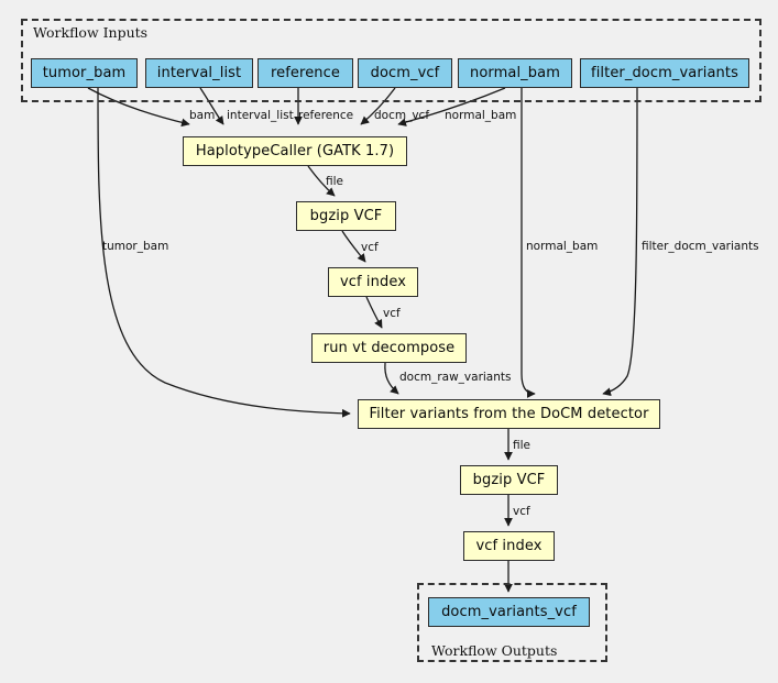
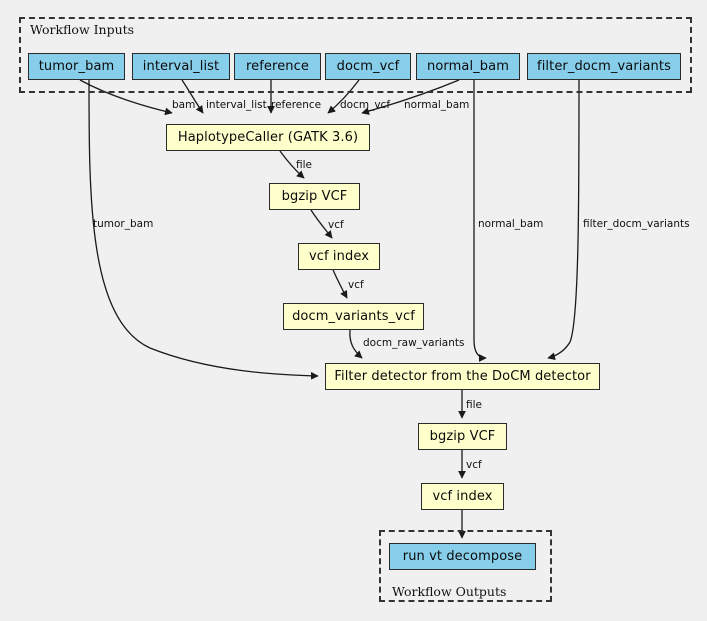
  Workflow Inputs
  Workflow Outputs
  tumor_bam
  interval_list
  reference
  docm_vcf
  normal_bam
  filter_docm_variants
- HaplotypeCaller (GATK 1.7)
+ HaplotypeCaller (GATK 3.6)
  bgzip VCF
  vcf index
- run vt decompose
+ docm_variants_vcf
- Filter variants from the DoCM detector
+ Filter detector from the DoCM detector
  bgzip VCF
  vcf index
- docm_variants_vcf
+ run vt decompose
  bam
  interval_list
  reference
  docm_vcf
  normal_bam
  file
  vcf
  vcf
  docm_raw_variants
  tumor_bam
  normal_bam
  filter_docm_variants
  file
  vcf
